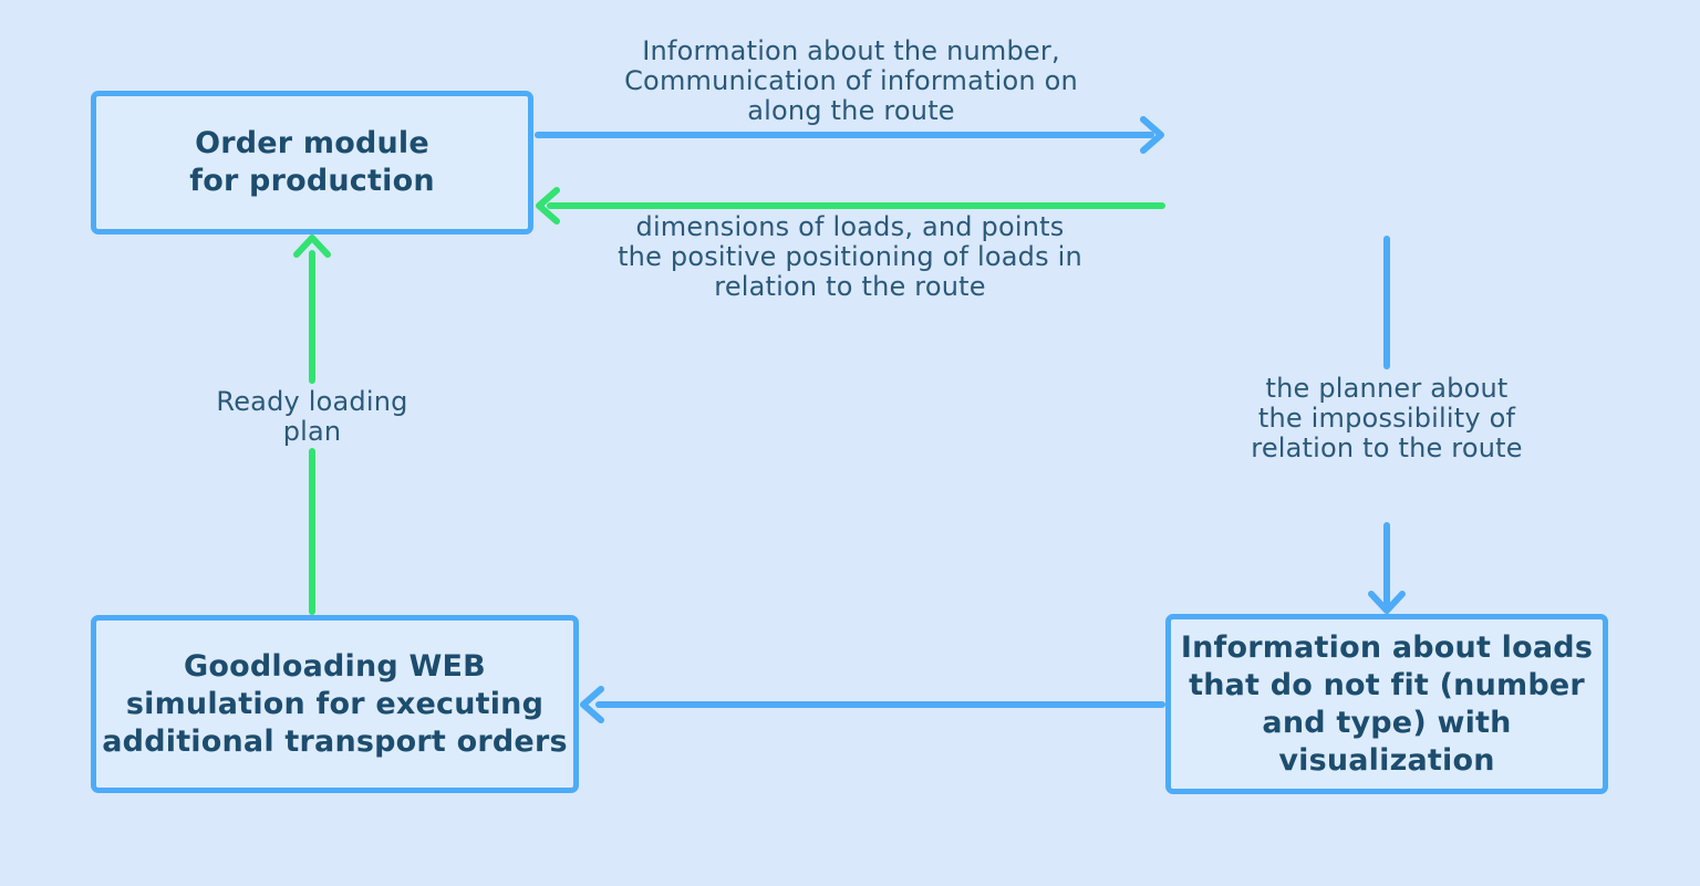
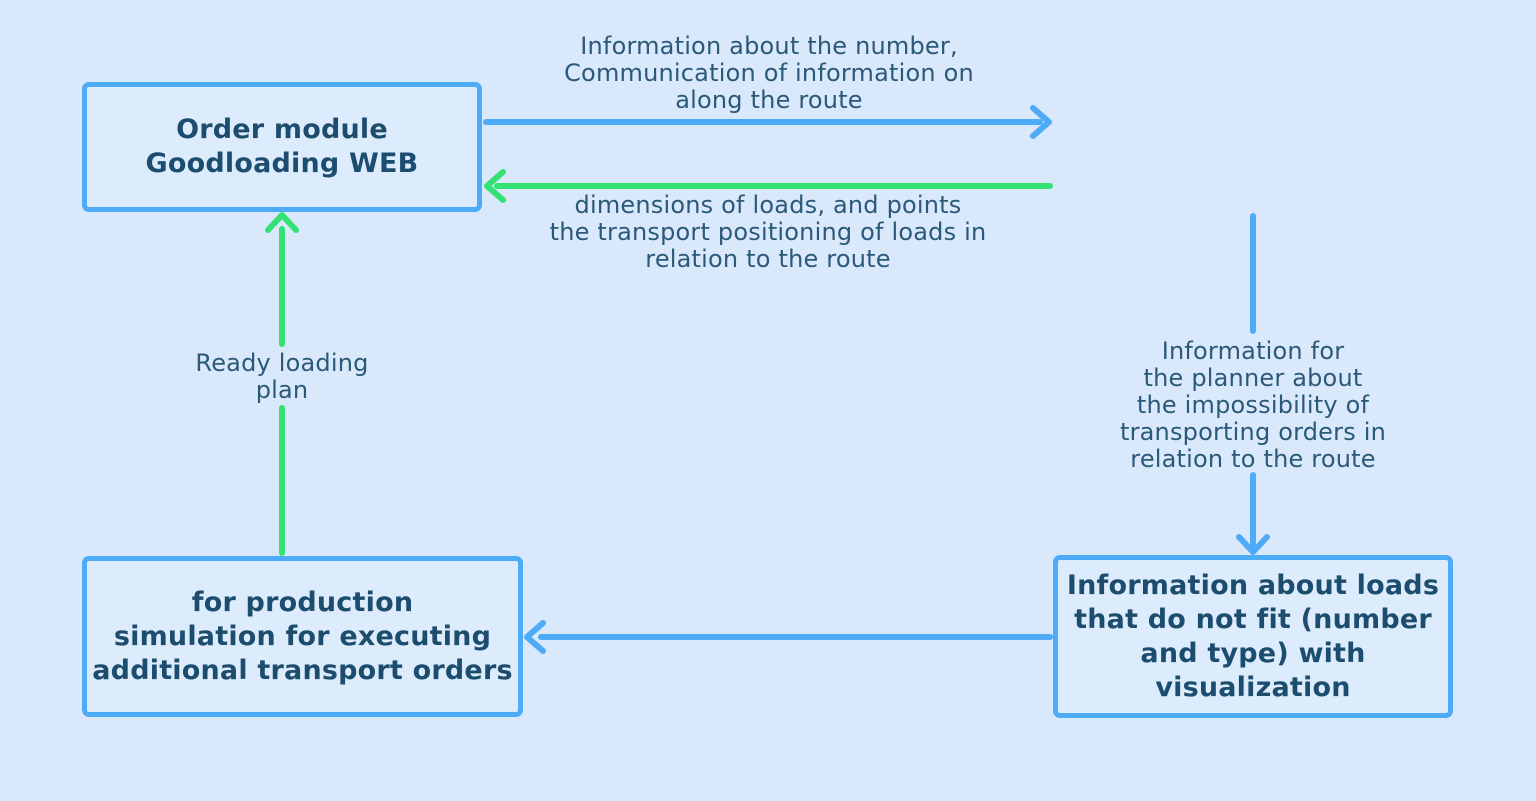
  Order module
- for production
+ Goodloading WEB
  Information about loads
  that do not fit (number
  and type) with
  visualization
- Goodloading WEB
+ for production
  simulation for executing
  additional transport orders
  Information about the number,
  Communication of information on
  along the route
  dimensions of loads, and points
- the positive positioning of loads in
+ the transport positioning of loads in
  relation to the route
+ Information for
  the planner about
  the impossibility of
+ transporting orders in
  relation to the route
  Ready loading
  plan
